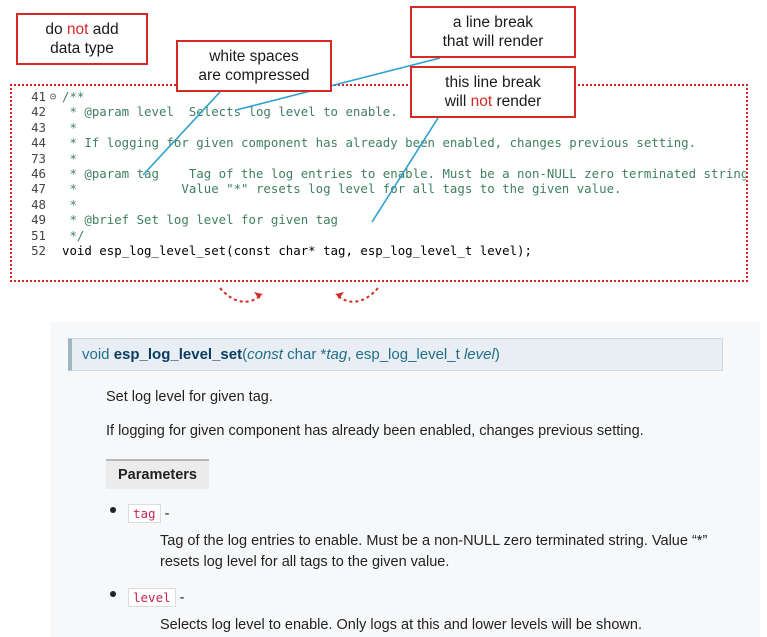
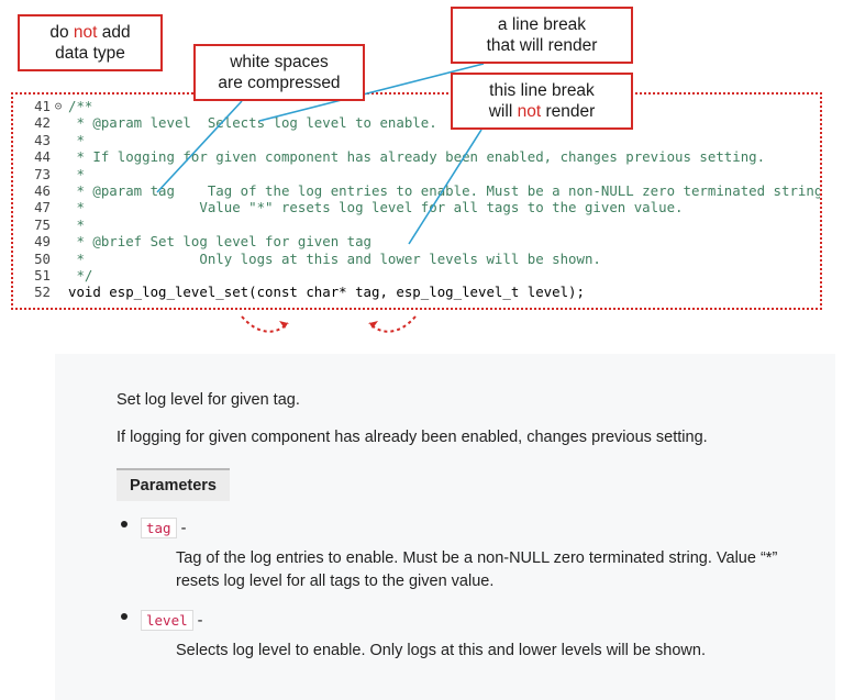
  do not add
  data type
  white spaces
  are compressed
  a line break
  that will render
  this line break
  will not render
  41
  ⊝
  /**
  42
  * @param level Selects log level to enable.
  43
  *
  44
  * If logging for given component has already been enabled, changes previous setting.
  73
  *
  46
  * @param tag Tag of the log entries to enable. Must be a non-NULL zero terminated string
  47
  * Value "*" resets log level for all tags to the given value.
- 48
+ 75
  *
  49
  * @brief Set log level for given tag
+ 50
+ * Only logs at this and lower levels will be shown.
  51
  */
  52
  void esp_log_level_set(const char* tag, esp_log_level_t level);
- void esp_log_level_set(const char *tag, esp_log_level_t level)
  Set log level for given tag.
  If logging for given component has already been enabled, changes previous setting.
  Parameters
  tag -
  Tag of the log entries to enable. Must be a non-NULL zero terminated string. Value “*” resets log level for all tags to the given value.
  level -
  Selects log level to enable. Only logs at this and lower levels will be shown.
